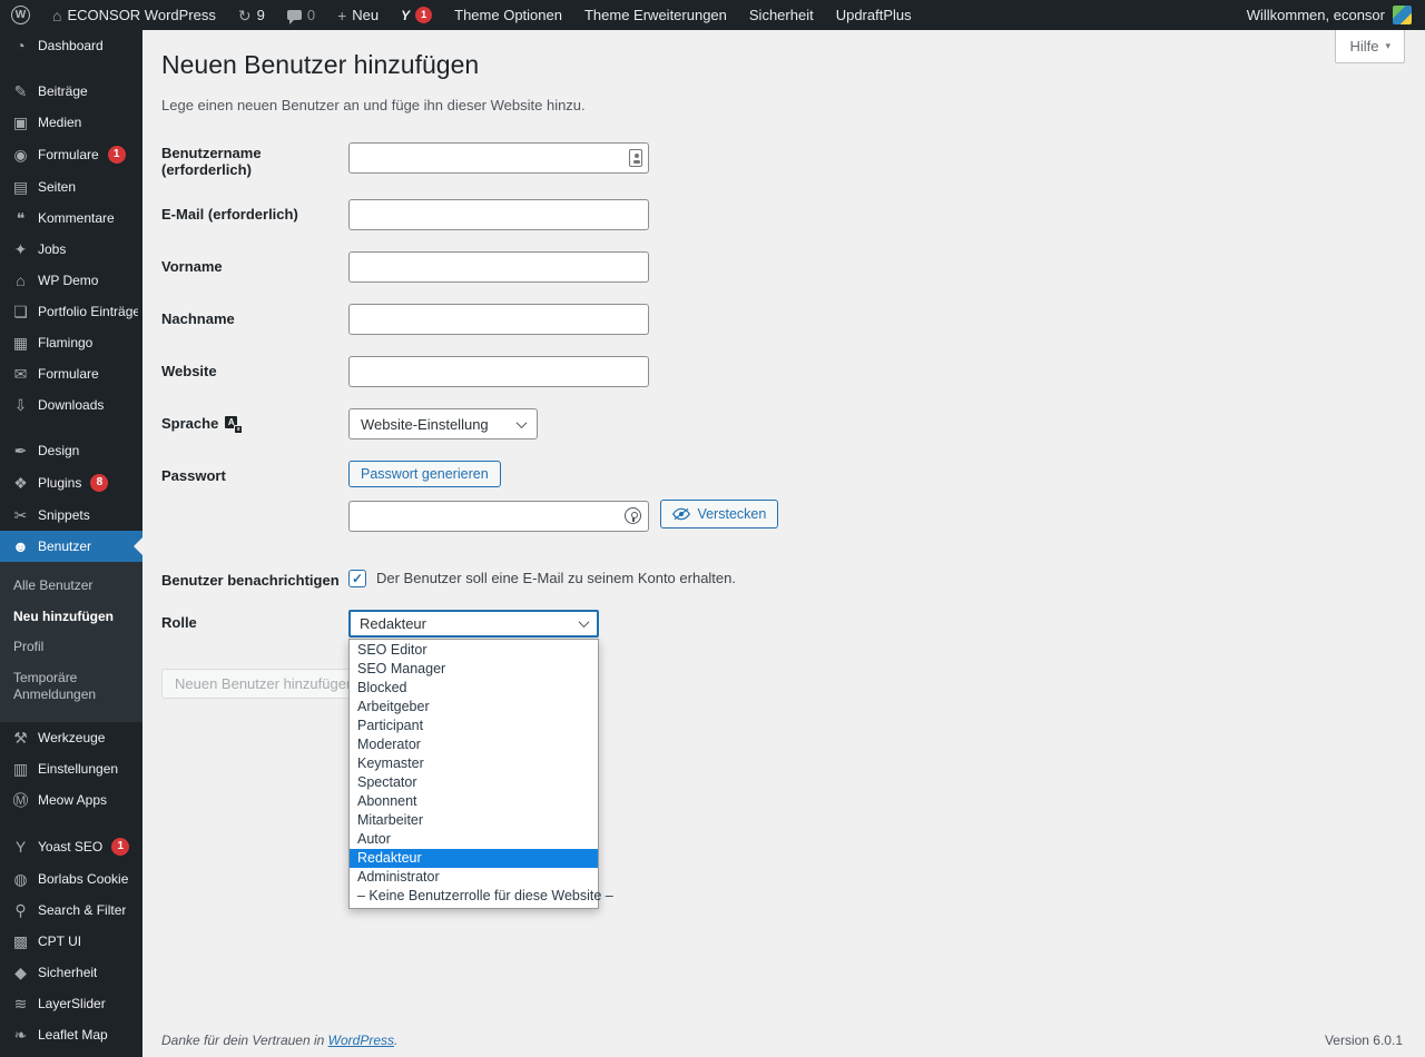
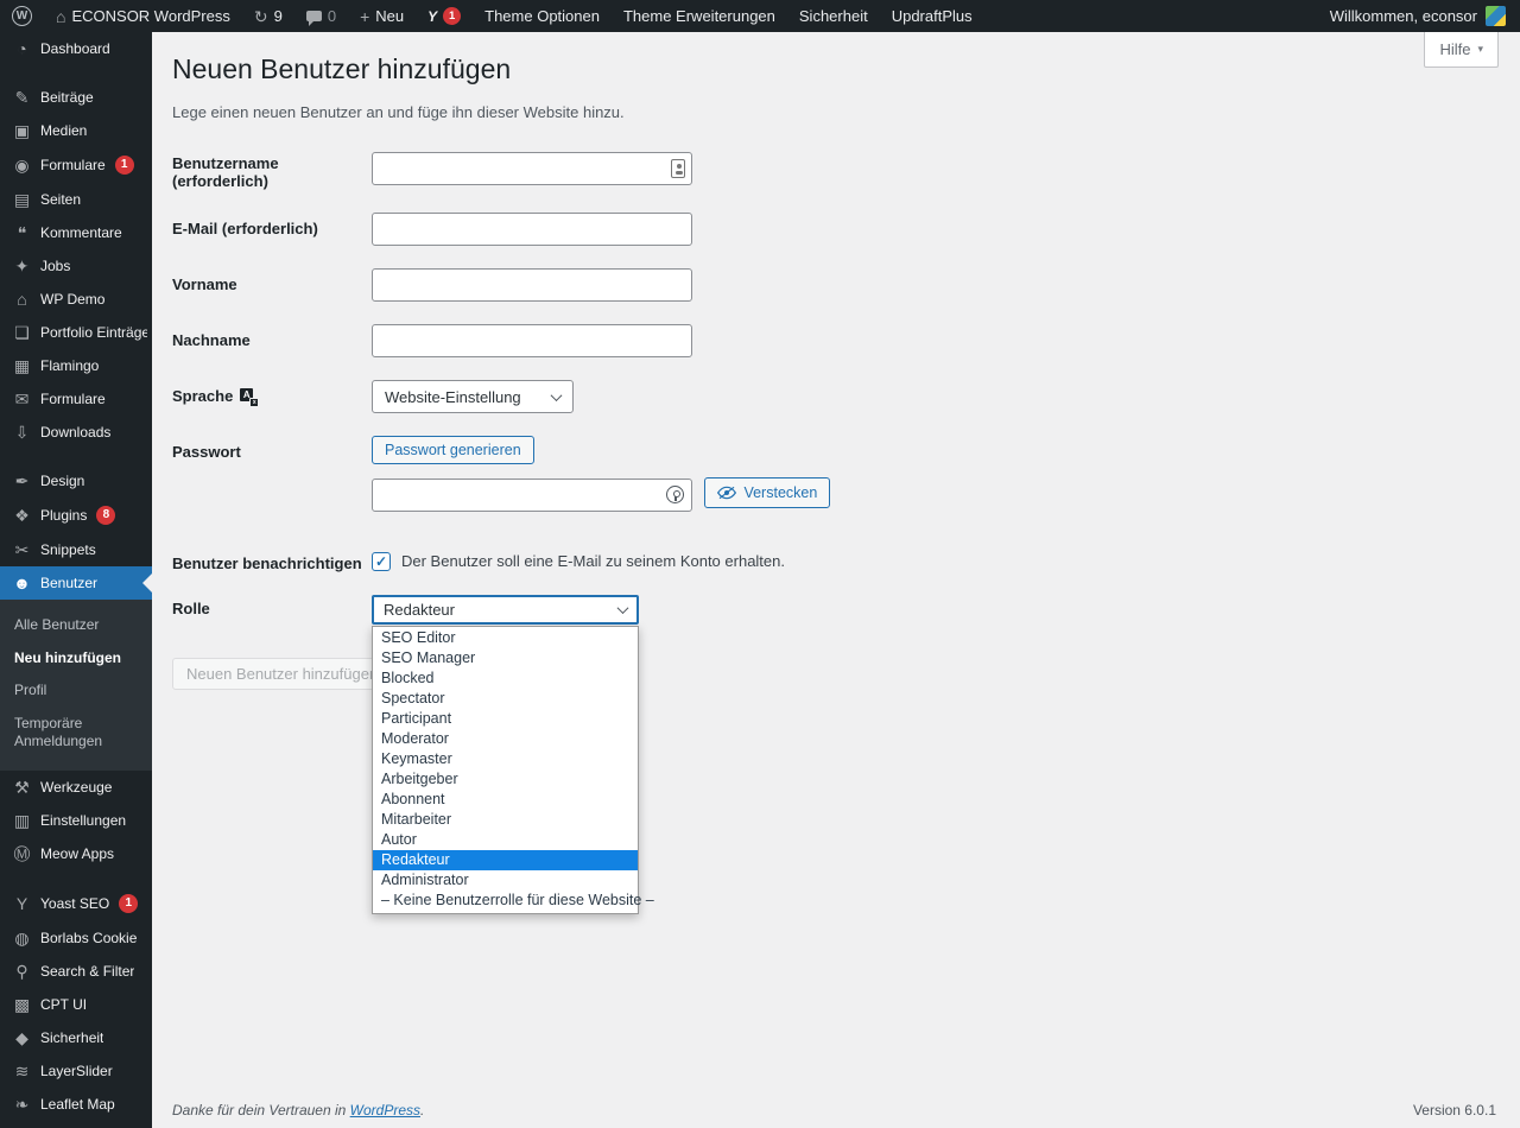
  W
  ⌂
  ECONSOR WordPress
  ↻
  9
  0
  +
  Neu
  Y
  1
  Theme Optionen
  Theme Erweiterungen
  Sicherheit
  UpdraftPlus
  Willkommen, econsor
  ◔
  Dashboard
  ✎
  Beiträge
  ▣
  Medien
  ◉
  Formulare
  1
  ▤
  Seiten
  ❝
  Kommentare
  ✦
  Jobs
  ⌂
  WP Demo
  ❏
  Portfolio Einträge
  ▦
  Flamingo
  ✉
  Formulare
  ⇩
  Downloads
  ✒
  Design
  ❖
  Plugins
  8
  ✂
  Snippets
  ☻
  Benutzer
  Alle Benutzer
  Neu hinzufügen
  Profil
  Temporäre Anmeldungen
  ⚒
  Werkzeuge
  ▥
  Einstellungen
  Ⓜ
  Meow Apps
  Y
  Yoast SEO
  1
  ◍
  Borlabs Cookie
  ⚲
  Search & Filter
  ▩
  CPT UI
  ◆
  Sicherheit
  ≋
  LayerSlider
  ❧
  Leaflet Map
  Hilfe
  ▾
  Neuen Benutzer hinzufügen
  Lege einen neuen Benutzer an und füge ihn dieser Website hinzu.
  Benutzername (erforderlich)
  E-Mail (erforderlich)
  Vorname
  Nachname
- Website
  Sprache
  A
  Website-Einstellung
  Passwort
  Passwort generieren
  Verstecken
  Benutzer benachrichtigen
  ✓
  Der Benutzer soll eine E-Mail zu seinem Konto erhalten.
  Rolle
  Redakteur
  SEO Editor
  SEO Manager
  Blocked
- Arbeitgeber
+ Spectator
  Participant
  Moderator
  Keymaster
- Spectator
+ Arbeitgeber
  Abonnent
  Mitarbeiter
  Autor
  Redakteur
  Administrator
  – Keine Benutzerrolle für diese Website –
  Neuen Benutzer hinzufüge
  Danke für dein Vertrauen in WordPress.
  Version 6.0.1
